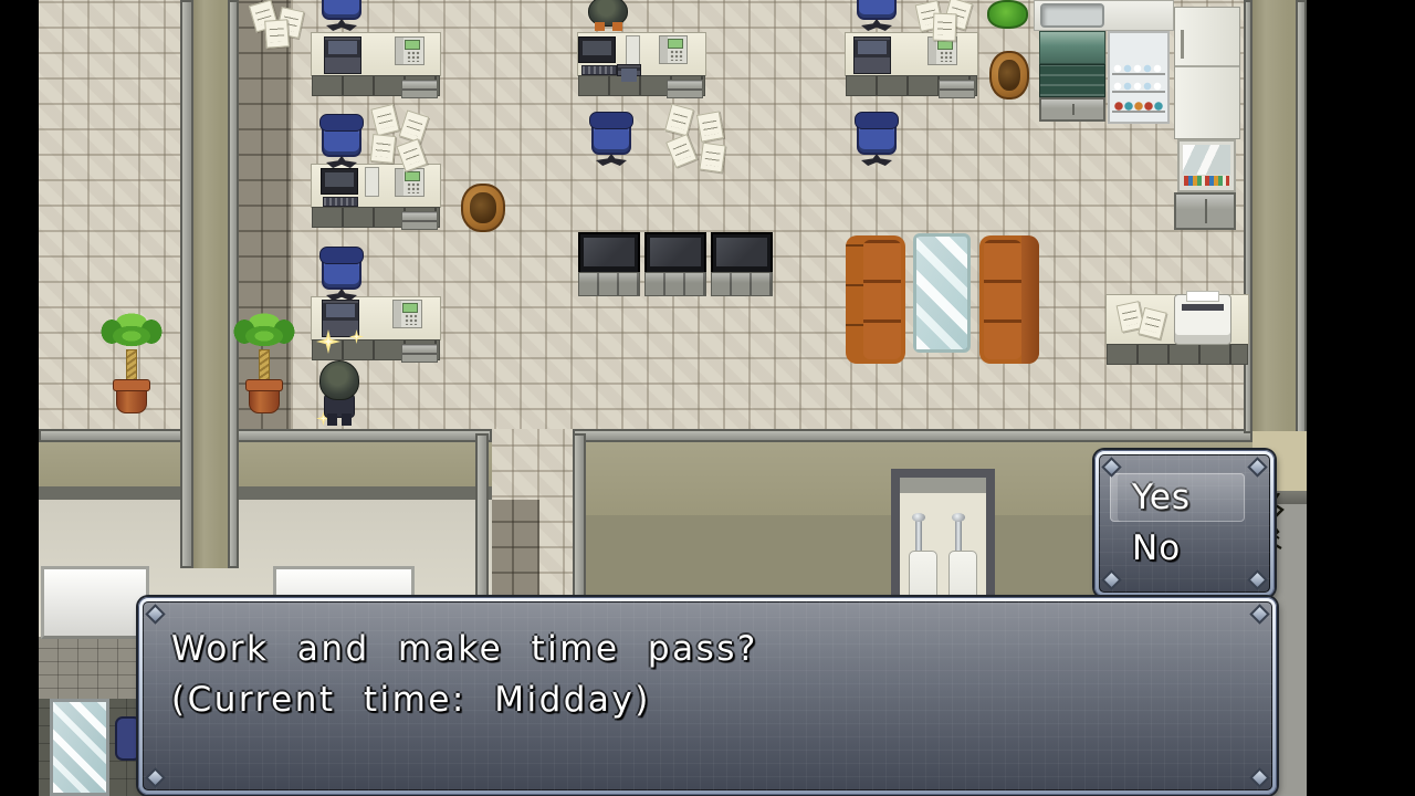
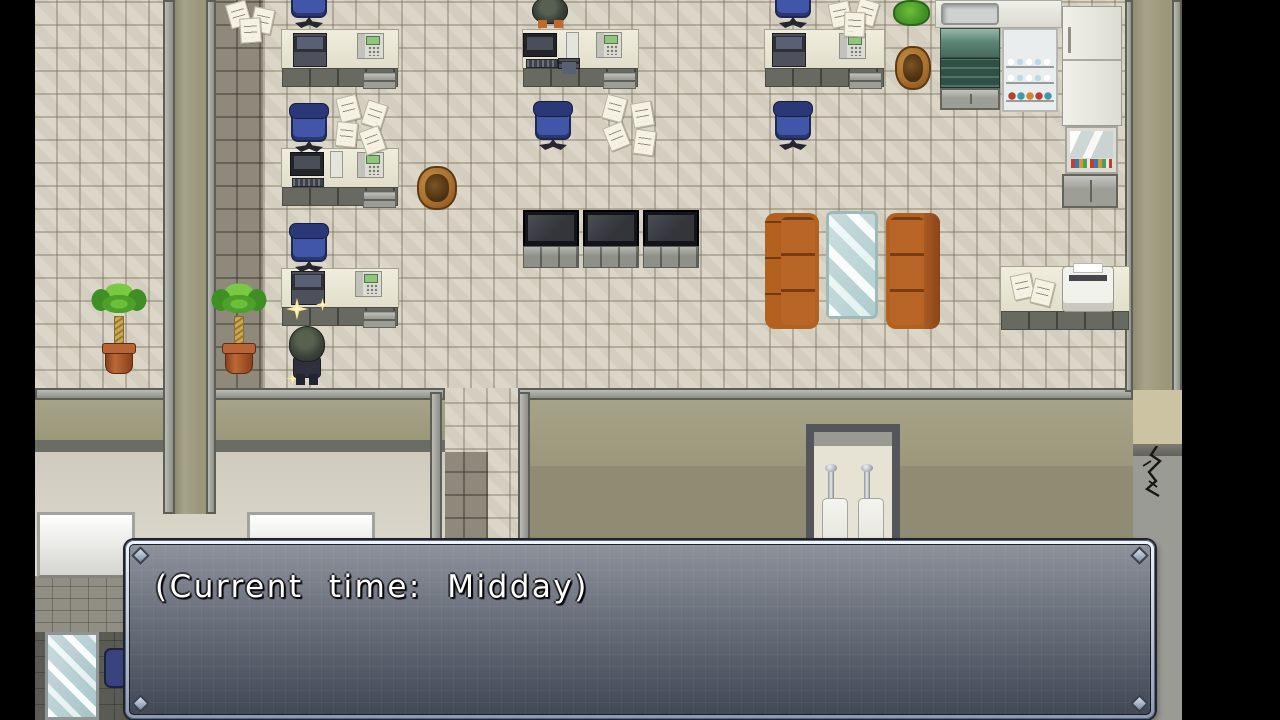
- No
- Work and make time pass?
  (Current time: Midday)
